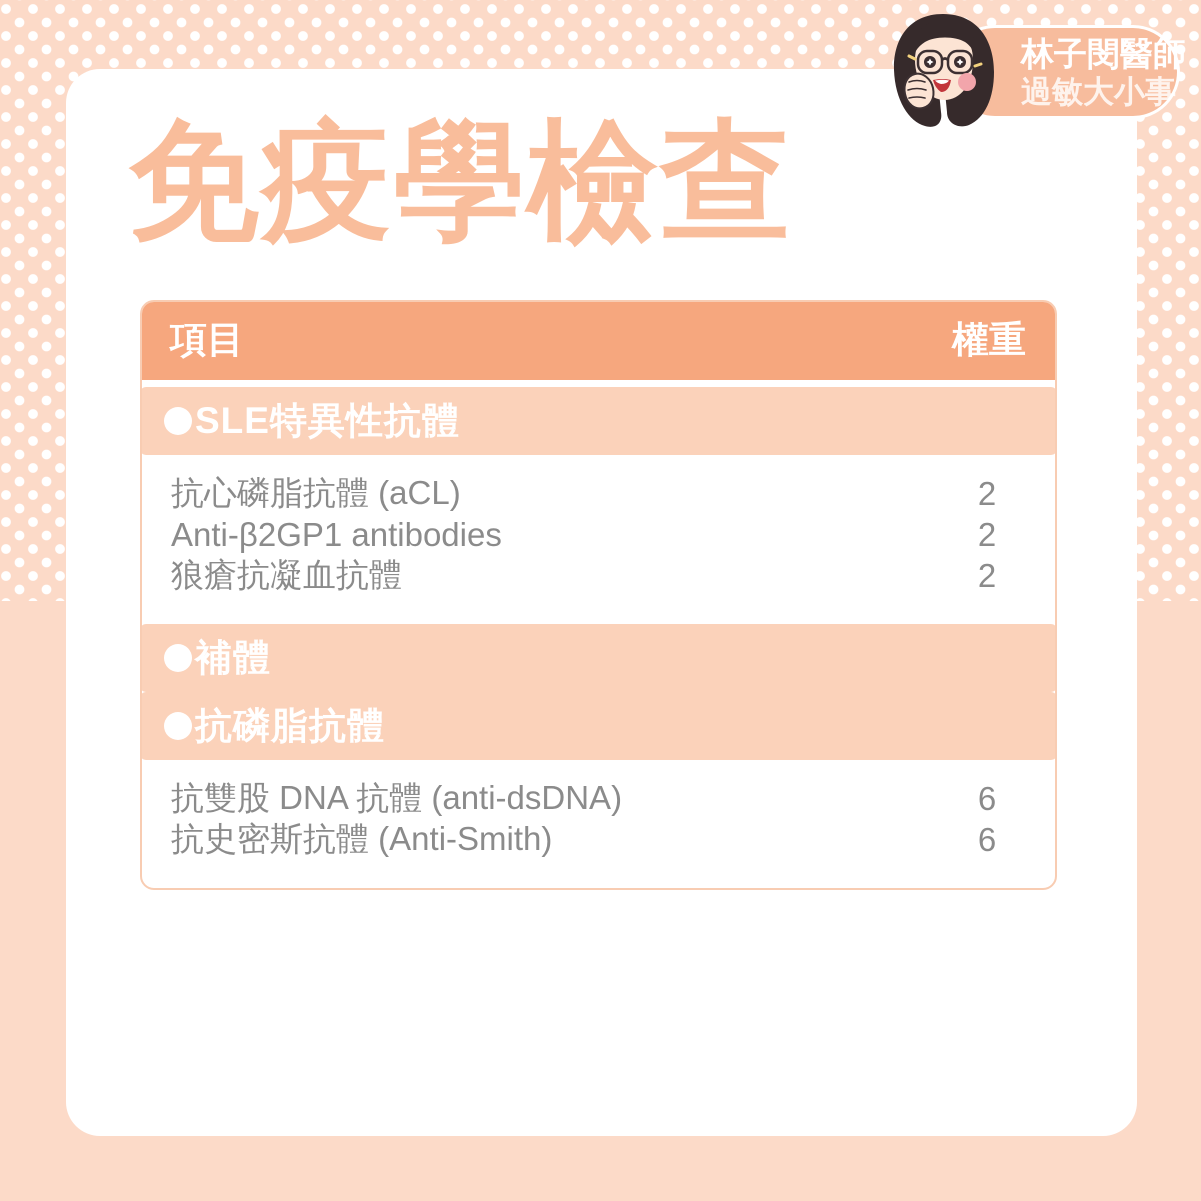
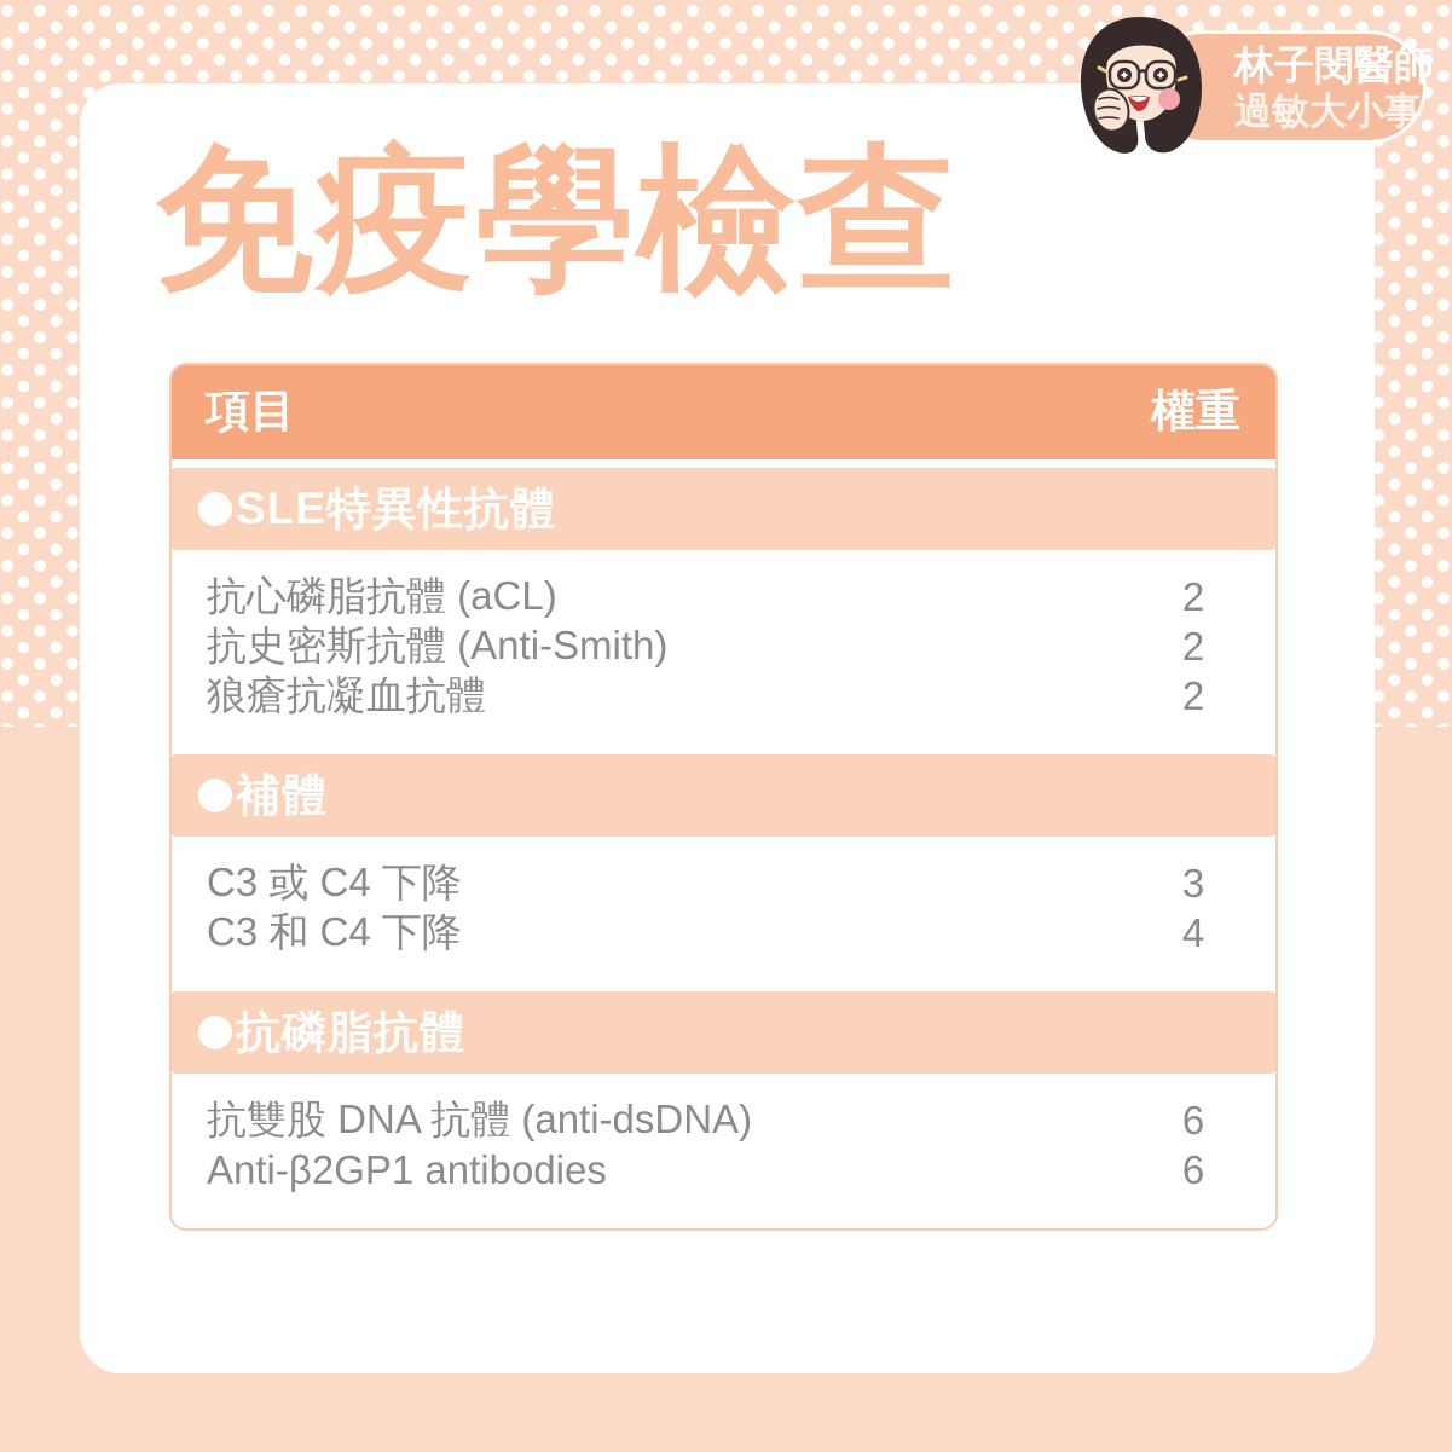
  免疫學檢查
  林子閔醫師
  過敏大小事
  項目
  權重
  SLE特異性抗體
  抗心磷脂抗體 (aCL)
  2
- Anti-β2GP1 antibodies
+ 抗史密斯抗體 (Anti-Smith)
  2
  狼瘡抗凝血抗體
  2
  補體
+ C3 或 C4 下降
+ 3
+ C3 和 C4 下降
+ 4
  抗磷脂抗體
  抗雙股 DNA 抗體 (anti-dsDNA)
  6
- 抗史密斯抗體 (Anti-Smith)
+ Anti-β2GP1 antibodies
  6
